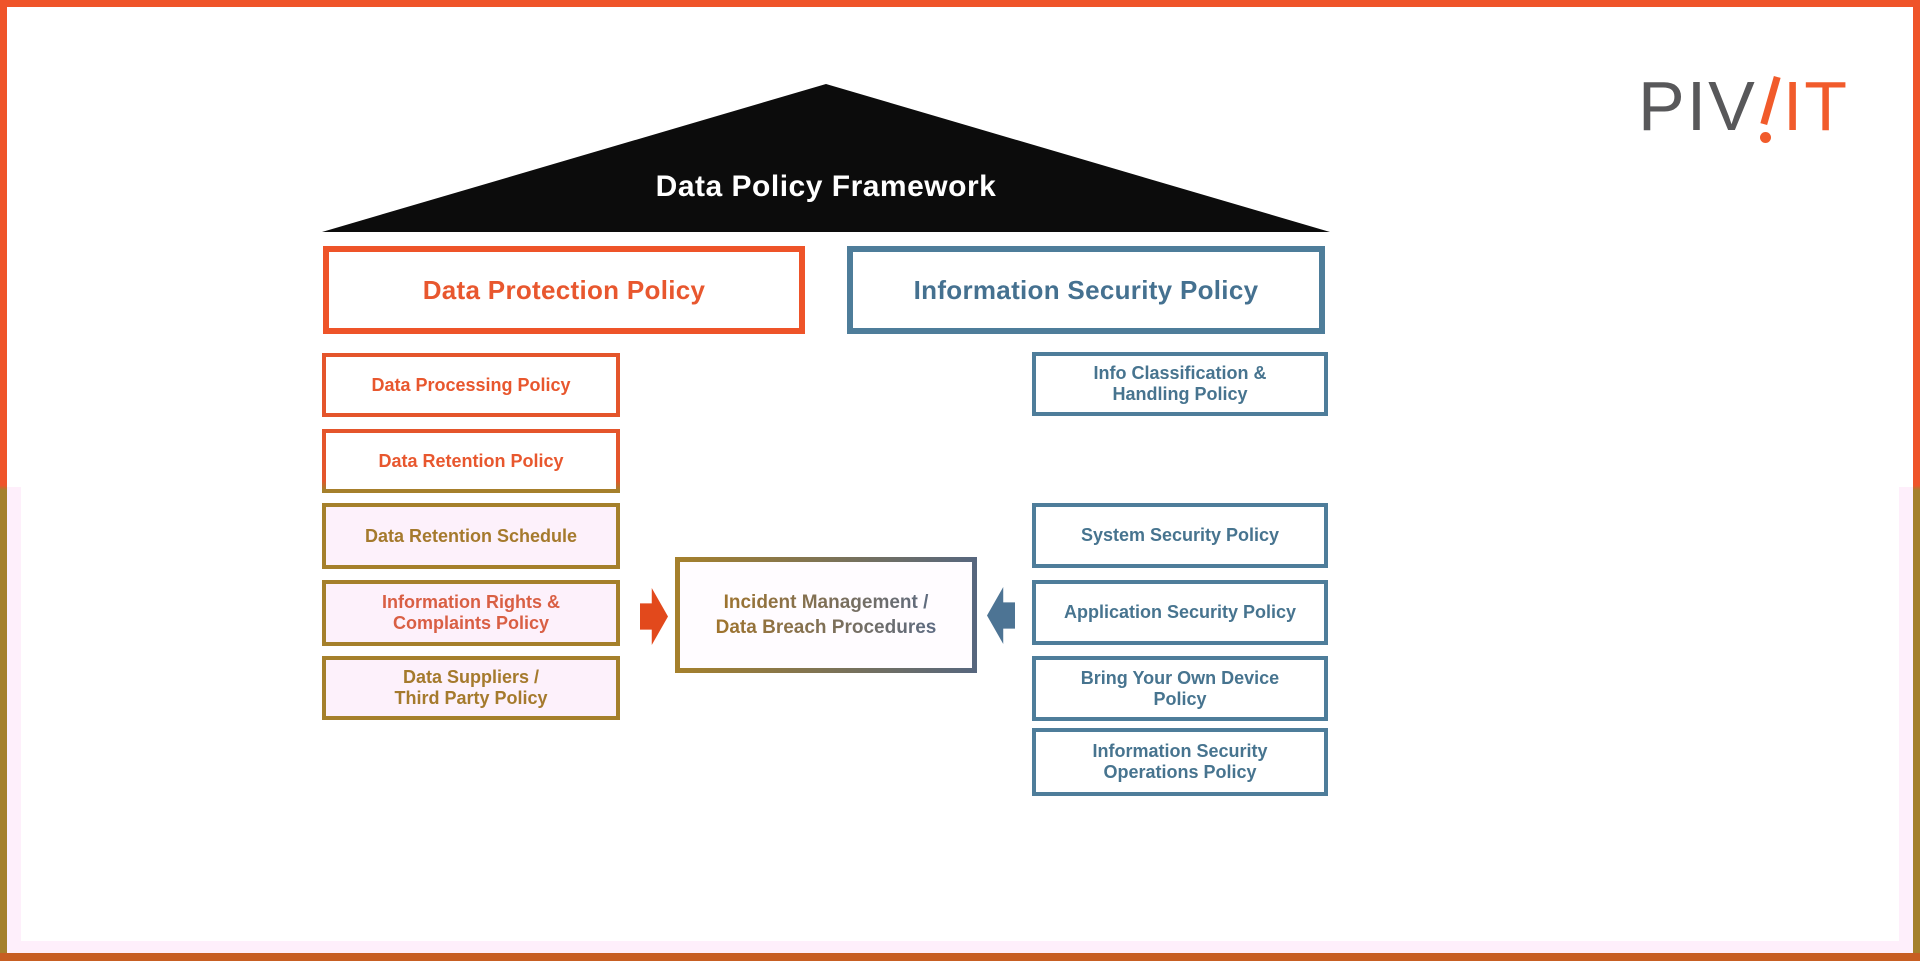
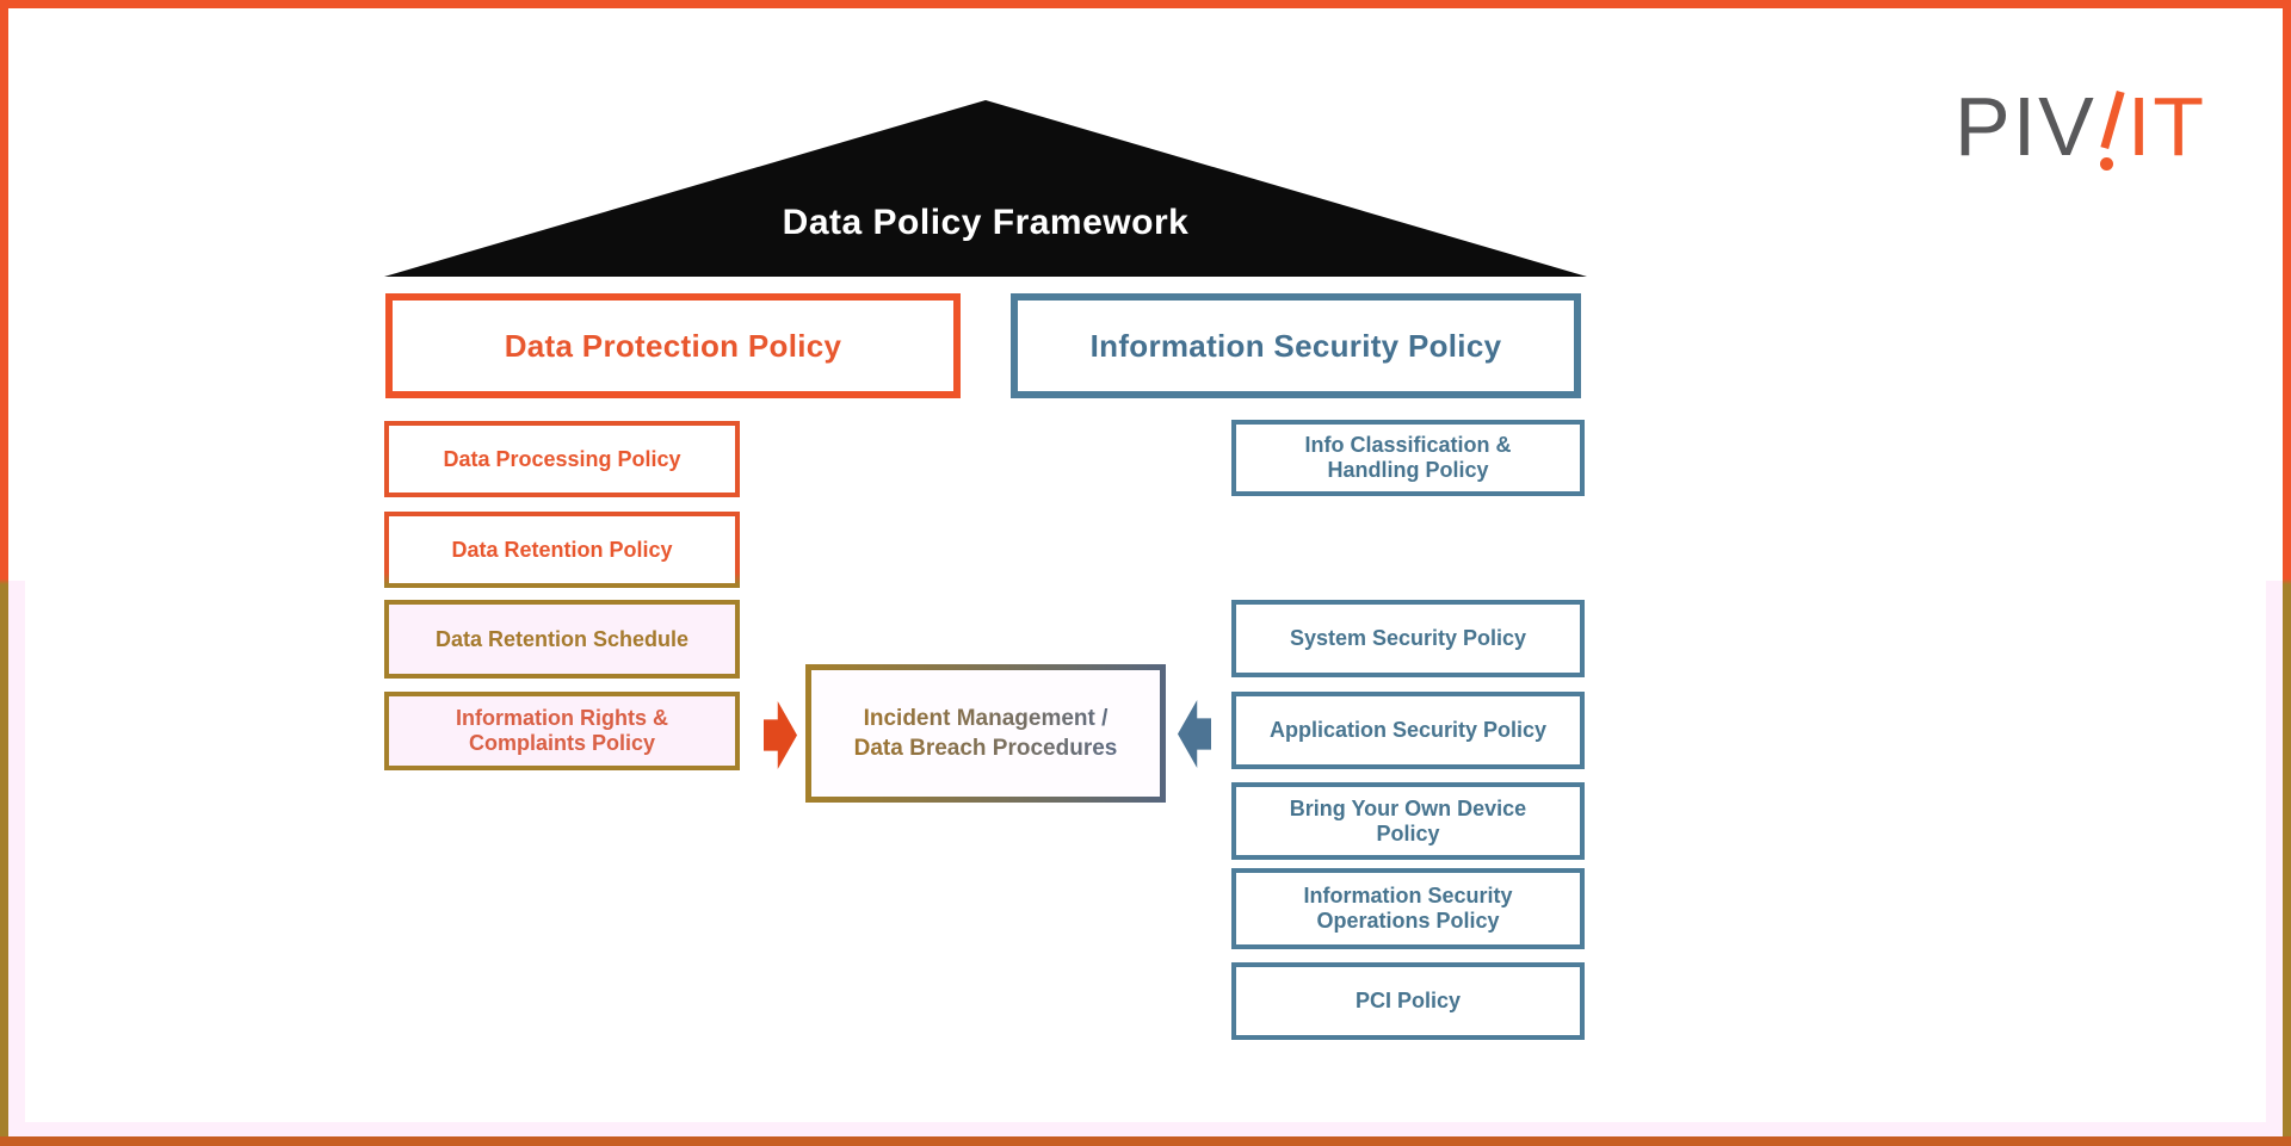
  PIV
  IT
  Data Policy Framework
  Data Protection Policy
  Information Security Policy
  Data Processing Policy
  Data Retention Policy
  Data Retention Schedule
  Information Rights &
  Complaints Policy
- Data Suppliers /
- Third Party Policy
  Info Classification &
  Handling Policy
  System Security Policy
  Application Security Policy
  Bring Your Own Device
  Policy
  Information Security
  Operations Policy
+ PCI Policy
  Incident Management /
  Data Breach Procedures
